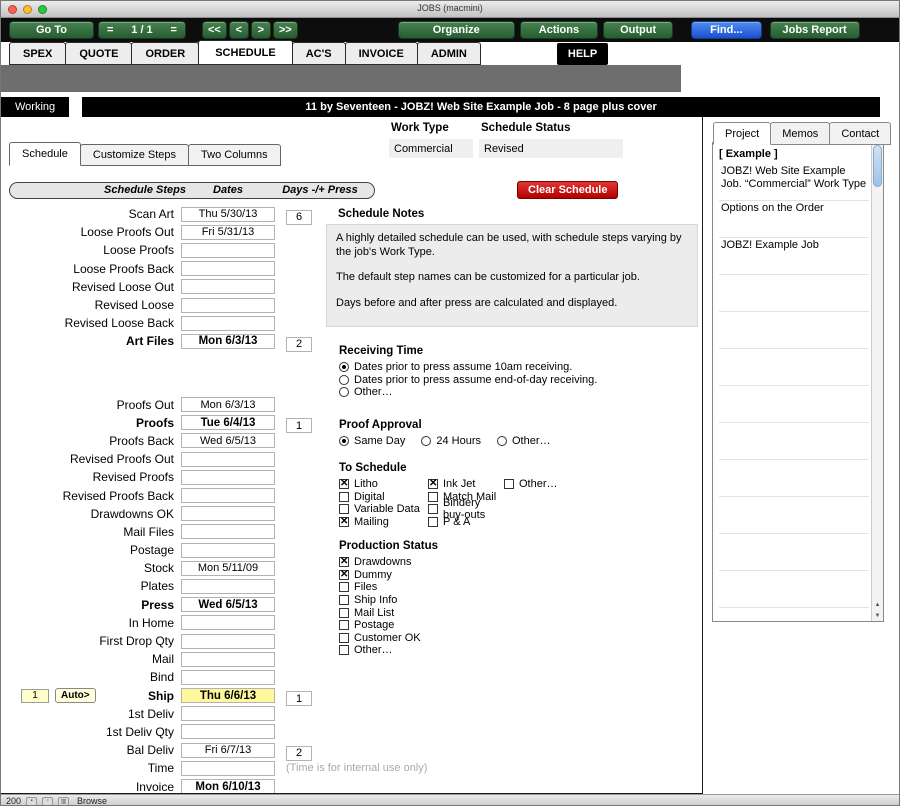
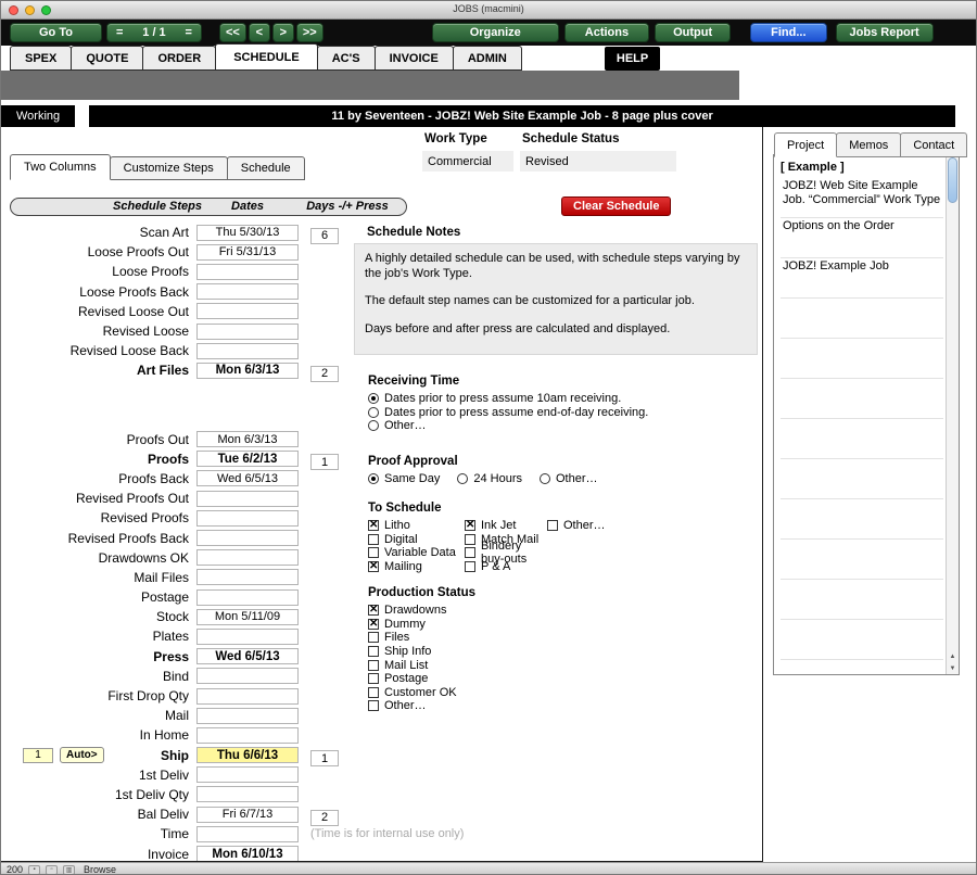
  JOBS (macmini)
  Go To
  =
  1 / 1
  =
  <<
  <
  >
  >>
  Organize
  Actions
  Output
  Find...
  Jobs Report
  SPEX
  QUOTE
  ORDER
  SCHEDULE
  AC'S
  INVOICE
  ADMIN
  HELP
  Working
  11 by Seventeen - JOBZ! Web Site Example Job - 8 page plus cover
- Schedule
+ Two Columns
  Customize Steps
- Two Columns
+ Schedule
  Work Type
  Commercial
  Schedule Status
  Revised
  Schedule Steps
  Dates
  Days -/+ Press
  Clear Schedule
  Scan Art
  Thu 5/30/13
  6
  Loose Proofs Out
  Fri 5/31/13
  Loose Proofs
  Loose Proofs Back
  Revised Loose Out
  Revised Loose
  Revised Loose Back
  Art Files
  Mon 6/3/13
  2
  Proofs Out
  Mon 6/3/13
  Proofs
- Tue 6/4/13
+ Tue 6/2/13
  1
  Proofs Back
  Wed 6/5/13
  Revised Proofs Out
  Revised Proofs
  Revised Proofs Back
  Drawdowns OK
  Mail Files
  Postage
  Stock
  Mon 5/11/09
  Plates
  Press
  Wed 6/5/13
- In Home
+ Bind
  First Drop Qty
  Mail
- Bind
+ In Home
  1
  Auto>
  Ship
  Thu 6/6/13
  1
  1st Deliv
  1st Deliv Qty
  Bal Deliv
  Fri 6/7/13
  2
  Time
  (Time is for internal use only)
  Invoice
  Mon 6/10/13
  Schedule Notes
  A highly detailed schedule can be used, with schedule steps varying by the job's Work Type.
  The default step names can be customized for a particular job.
  Days before and after press are calculated and displayed.
  Receiving Time
  Dates prior to press assume 10am receiving.
  Dates prior to press assume end-of-day receiving.
  Other…
  Proof Approval
  Same Day
  24 Hours
  Other…
  To Schedule
  Litho
  Digital
  Variable Data
  Mailing
  Ink Jet
  Match Mail
  Bindery buy-outs
  P & A
  Other…
  Production Status
  Drawdowns
  Dummy
  Files
  Ship Info
  Mail List
  Postage
  Customer OK
  Other…
  Project
  Memos
  Contact
  [ Example ]
  JOBZ! Web Site Example Job. “Commercial” Work Type
  Options on the Order
  JOBZ! Example Job
  200
  Browse
